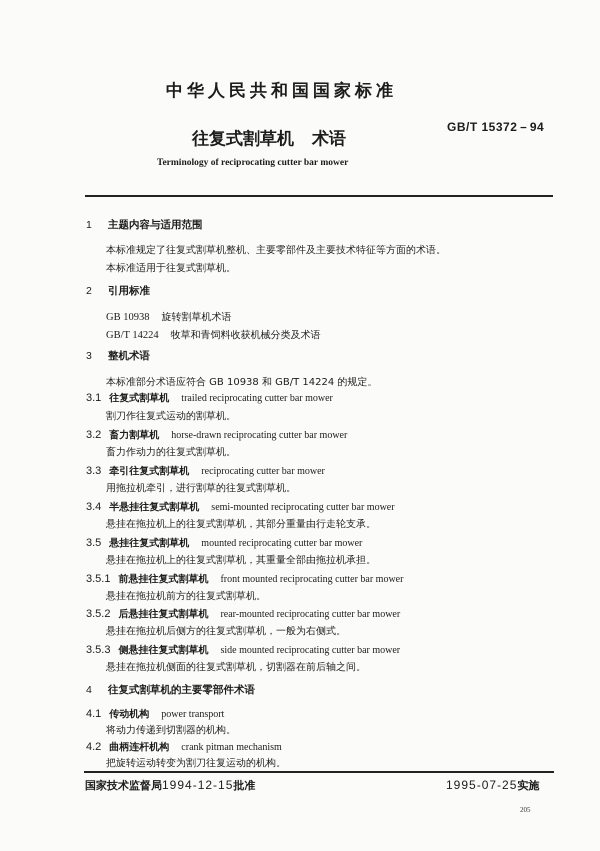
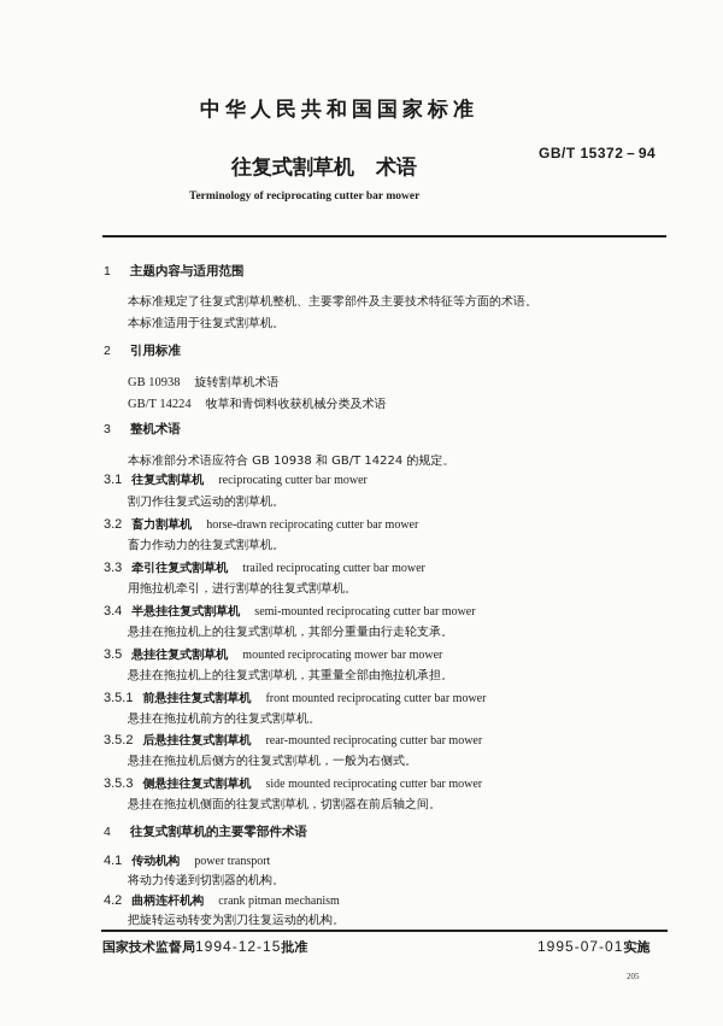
  中华人民共和国国家标准
  GB/T 15372－94
  往复式割草机 术语
  Terminology of reciprocating cutter bar mower
  1 主题内容与适用范围
  本标准规定了往复式割草机整机、主要零部件及主要技术特征等方面的术语。
  本标准适用于往复式割草机。
  2 引用标准
  GB 10938 旋转割草机术语
  GB/T 14224 牧草和青饲料收获机械分类及术语
  3 整机术语
  本标准部分术语应符合 GB 10938 和 GB/T 14224 的规定。
- 3.1 往复式割草机 trailed reciprocating cutter bar mower
+ 3.1 往复式割草机 reciprocating cutter bar mower
  割刀作往复式运动的割草机。
  3.2 畜力割草机 horse-drawn reciprocating cutter bar mower
  畜力作动力的往复式割草机。
- 3.3 牵引往复式割草机 reciprocating cutter bar mower
+ 3.3 牵引往复式割草机 trailed reciprocating cutter bar mower
  用拖拉机牵引，进行割草的往复式割草机。
  3.4 半悬挂往复式割草机 semi-mounted reciprocating cutter bar mower
  悬挂在拖拉机上的往复式割草机，其部分重量由行走轮支承。
- 3.5 悬挂往复式割草机 mounted reciprocating cutter bar mower
+ 3.5 悬挂往复式割草机 mounted reciprocating mower bar mower
  悬挂在拖拉机上的往复式割草机，其重量全部由拖拉机承担。
  3.5.1 前悬挂往复式割草机 front mounted reciprocating cutter bar mower
  悬挂在拖拉机前方的往复式割草机。
  3.5.2 后悬挂往复式割草机 rear-mounted reciprocating cutter bar mower
  悬挂在拖拉机后侧方的往复式割草机，一般为右侧式。
  3.5.3 侧悬挂往复式割草机 side mounted reciprocating cutter bar mower
  悬挂在拖拉机侧面的往复式割草机，切割器在前后轴之间。
  4 往复式割草机的主要零部件术语
  4.1 传动机构 power transport
  将动力传递到切割器的机构。
  4.2 曲柄连杆机构 crank pitman mechanism
  把旋转运动转变为割刀往复运动的机构。
  国家技术监督局1994-12-15批准
- 1995-07-25实施
+ 1995-07-01实施
  205
